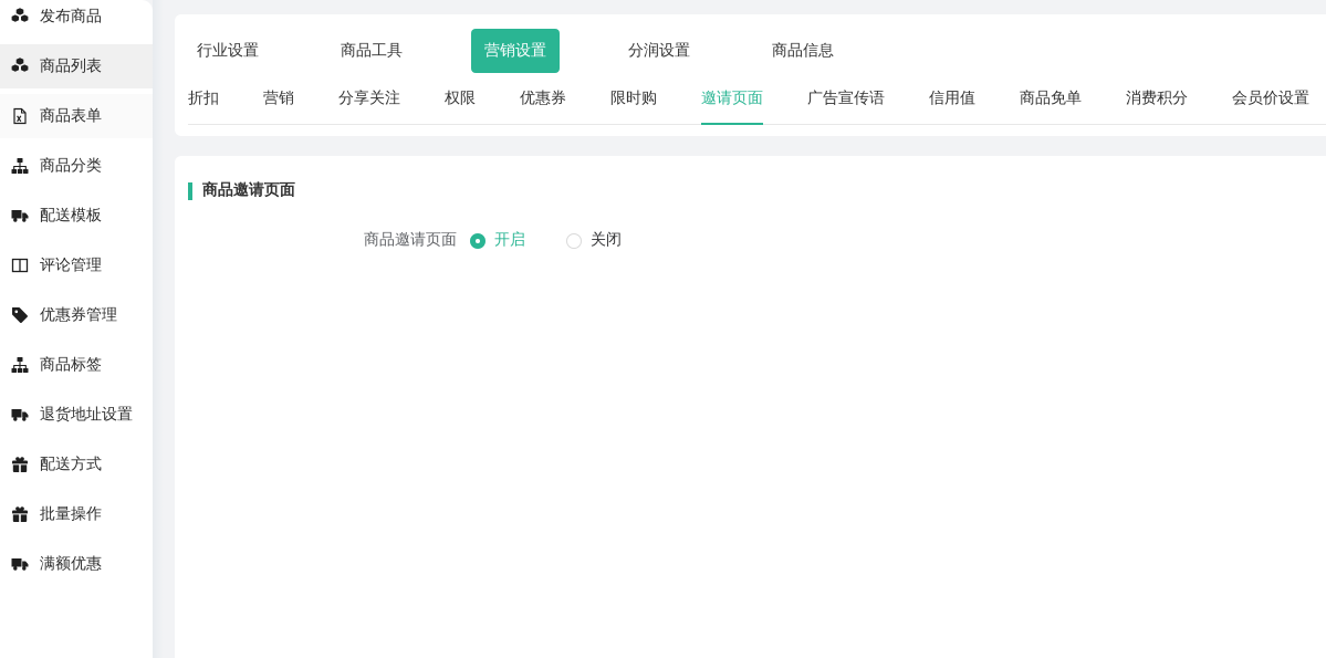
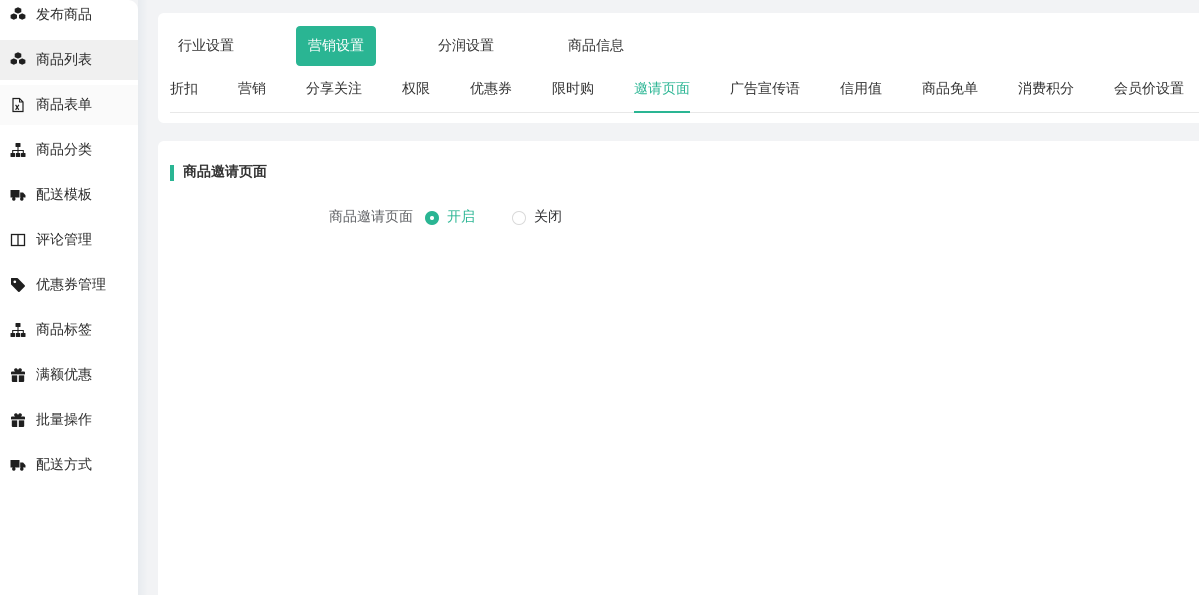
  发布商品
  商品列表
  商品表单
  商品分类
  配送模板
  评论管理
  优惠券管理
  商品标签
- 退货地址设置
- 配送方式
+ 满额优惠
  批量操作
- 满额优惠
+ 配送方式
  行业设置
- 商品工具
  营销设置
  分润设置
  商品信息
  折扣
  营销
  分享关注
  权限
  优惠券
  限时购
  邀请页面
  广告宣传语
  信用值
  商品免单
  消费积分
  会员价设置
  商品邀请页面
  商品邀请页面
  开启
  关闭
